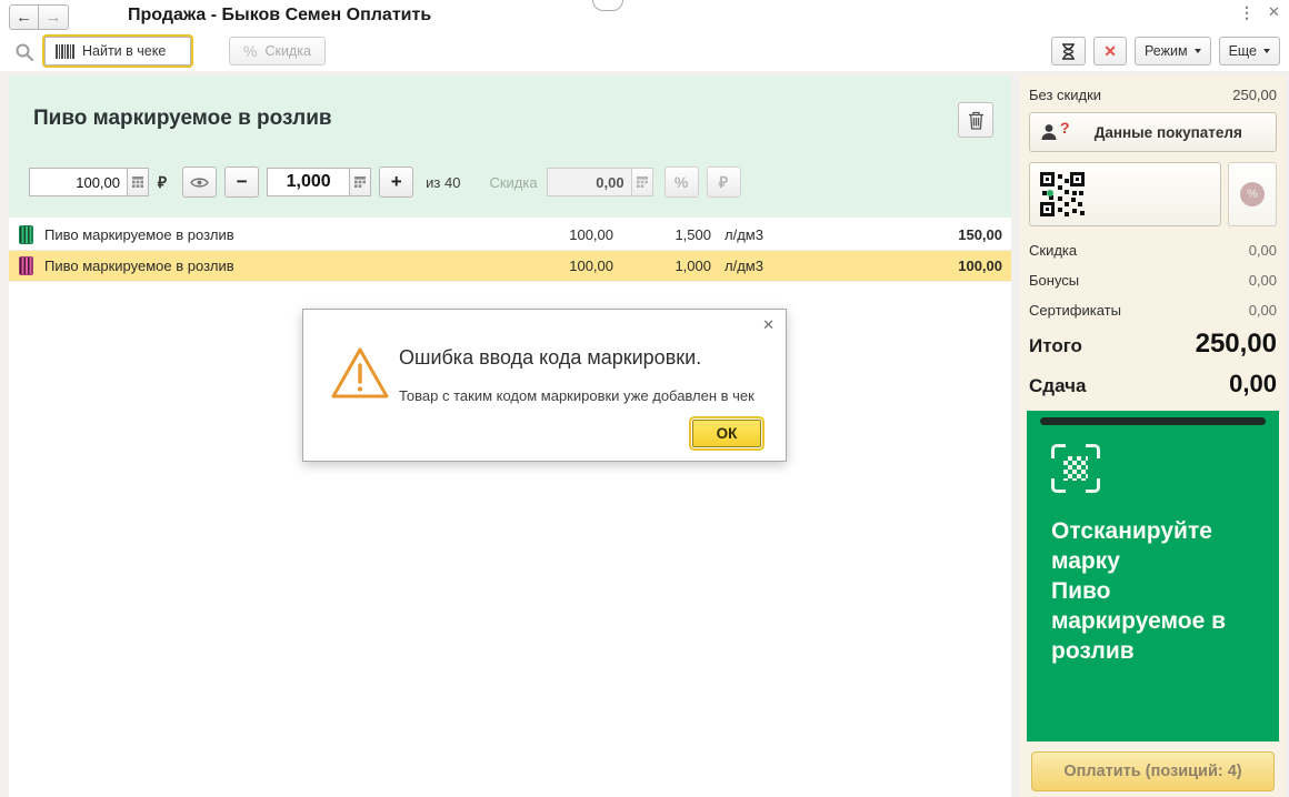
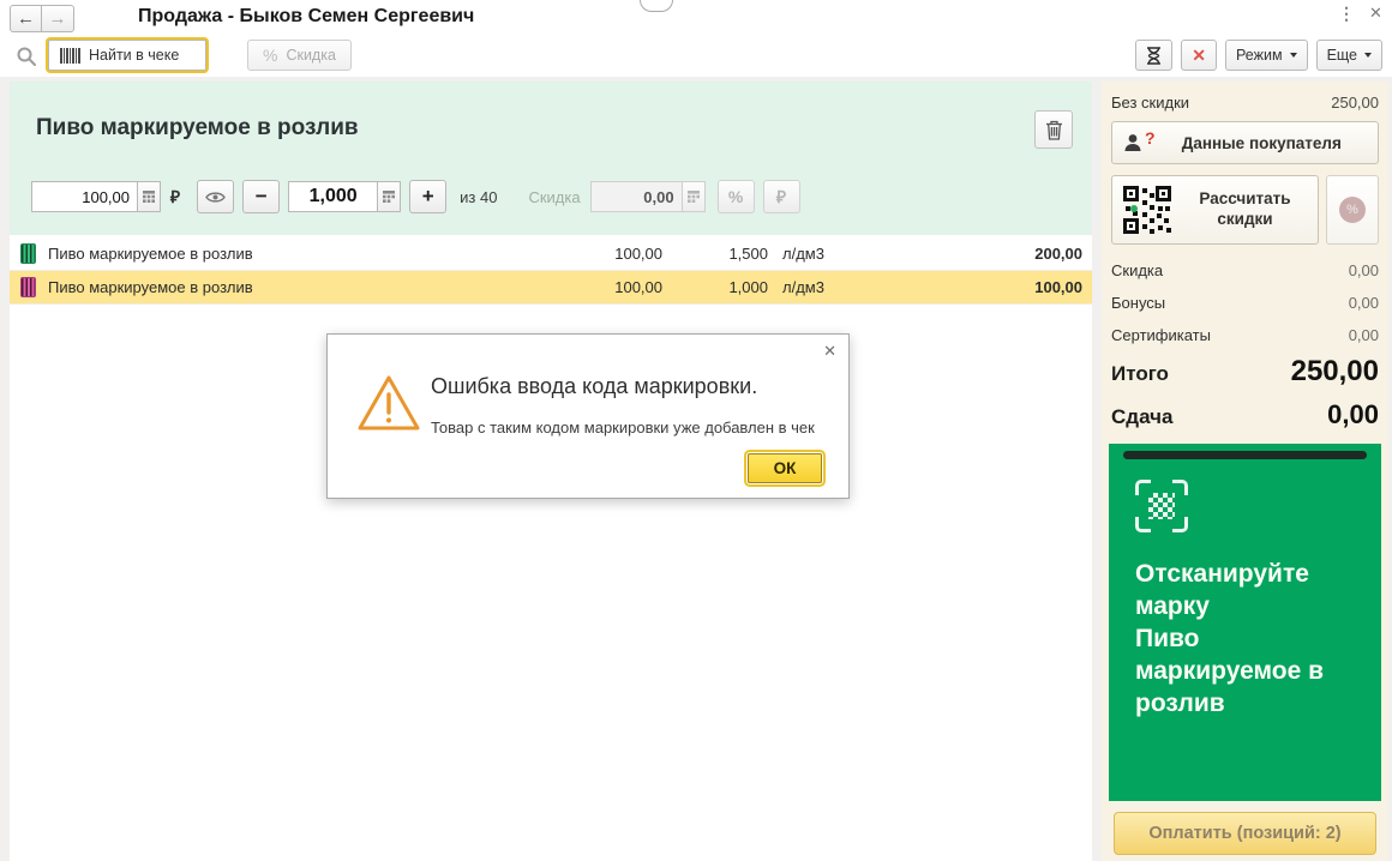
  ←
  →
- Продажа - Быков Семен Оплатить
+ Продажа - Быков Семен Сергеевич
  ⋮
  ✕
  Найти в чеке
  %
  Скидка
  ✕
  Режим
  Еще
  Пиво маркируемое в розлив
  100,00
  ₽
  −
  1,000
  +
  из 40
  Скидка
  0,00
  %
  ₽
  Пиво маркируемое в розлив
  100,00
  1,500
  л/дм3
- 150,00
+ 200,00
  Пиво маркируемое в розлив
  100,00
  1,000
  л/дм3
  100,00
  Без скидки
  250,00
  ?
  Данные покупателя
+ Рассчитать скидки
  %
  Скидка
  0,00
  Бонусы
  0,00
  Сертификаты
  0,00
  Итого
  250,00
  Сдача
  0,00
  Отсканируйте марку
  Пиво маркируемое в розлив
- Оплатить (позиций: 4)
+ Оплатить (позиций: 2)
  ✕
  Ошибка ввода кода маркировки.
  Товар с таким кодом маркировки уже добавлен в чек
  ОК
